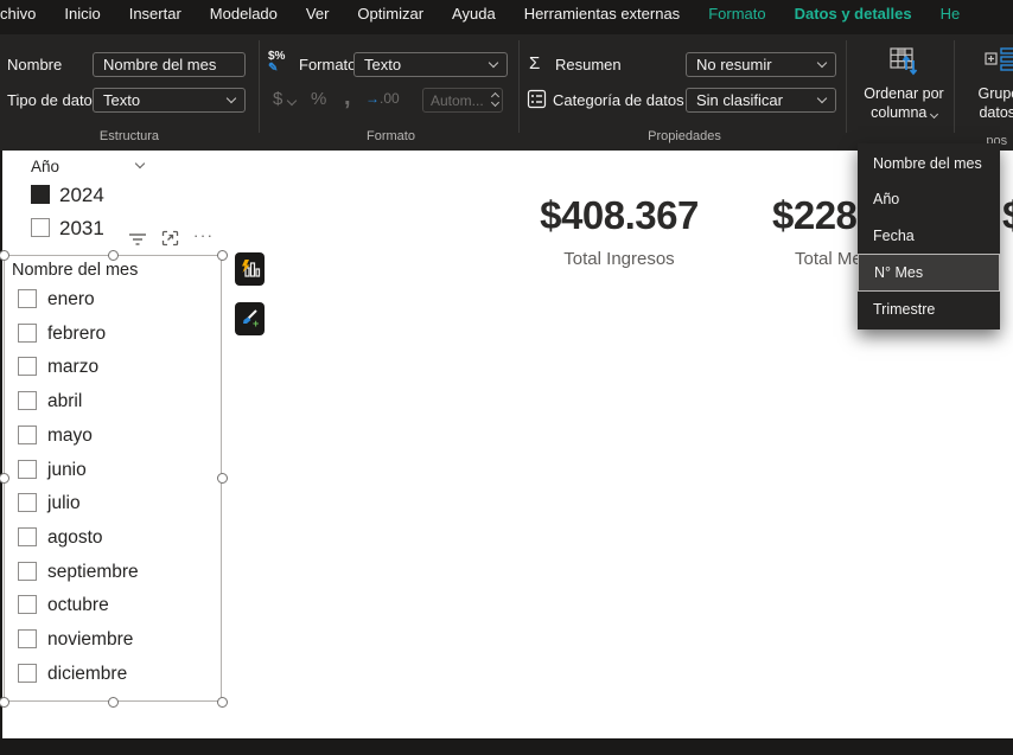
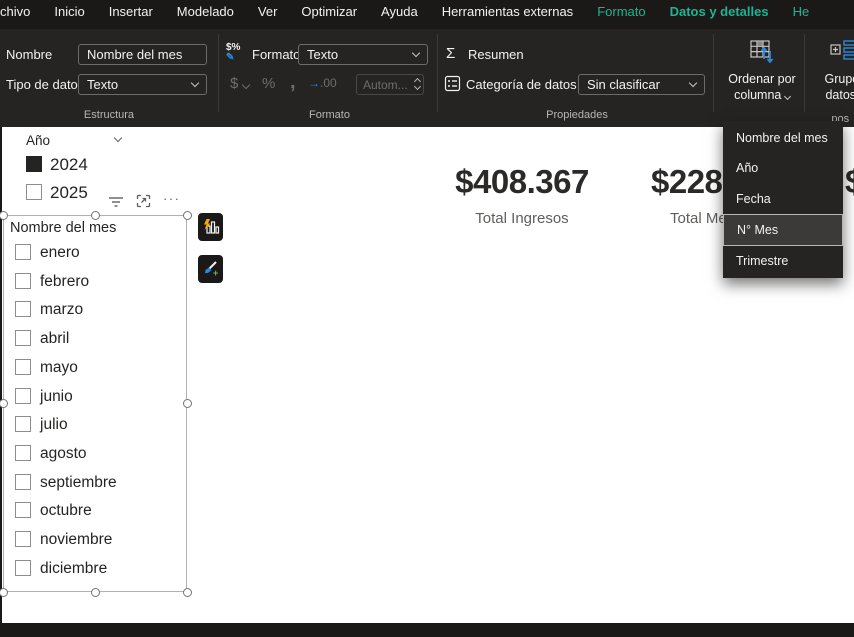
  chivo
  Inicio
  Insertar
  Modelado
  Ver
  Optimizar
  Ayuda
  Herramientas externas
  Formato
  Datos y detalles
  He
  Nombre
  Nombre del mes
  Tipo de dato
  Texto
  Estructura
  $%
  ✎
  Formato
  Texto
  $
  %
  ,
  →.00
  Autom...
  Formato
  Σ
  Resumen
- No resumir
  Categoría de datos
  Sin clasificar
  Propiedades
  Ordenar por
  columna
  datos
  Nombre del mes
  Año
  Fecha
  N° Mes
  Trimestre
  Año
  2024
- 2031
+ 2025
  ···
  Nombre del mes
  enero
  febrero
  marzo
  abril
  mayo
  junio
  julio
  agosto
  septiembre
  octubre
  noviembre
  diciembre
  +
  $408.367
  Total Ingresos
  Total M
